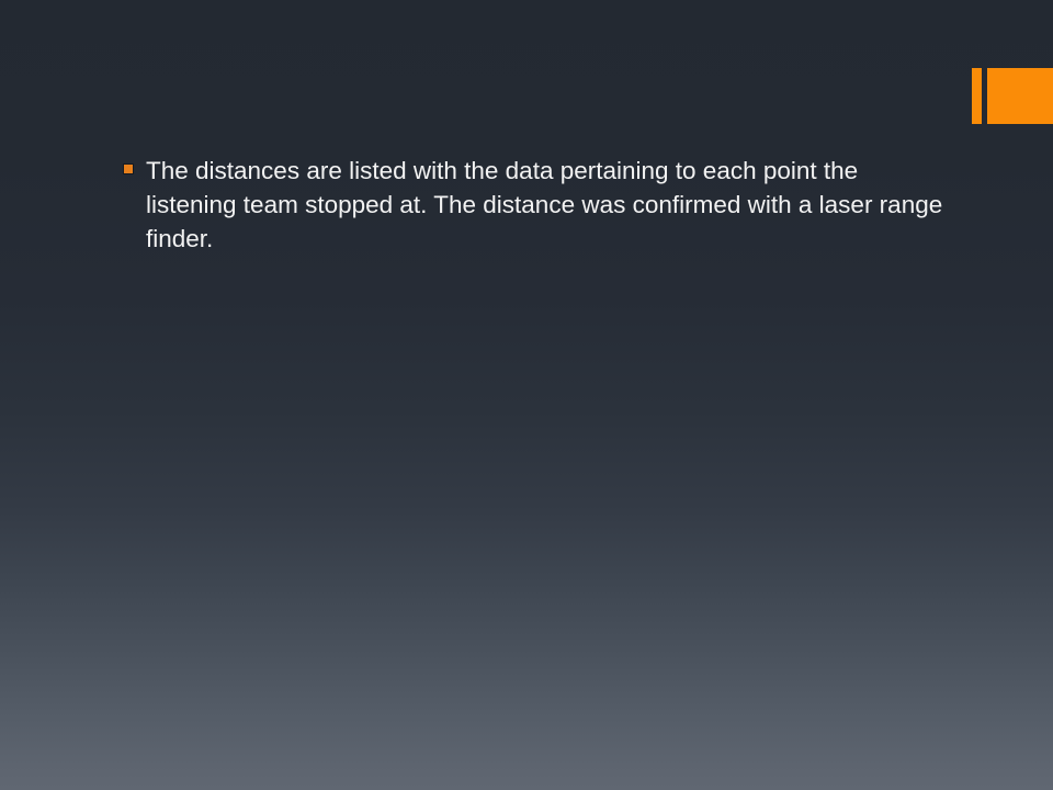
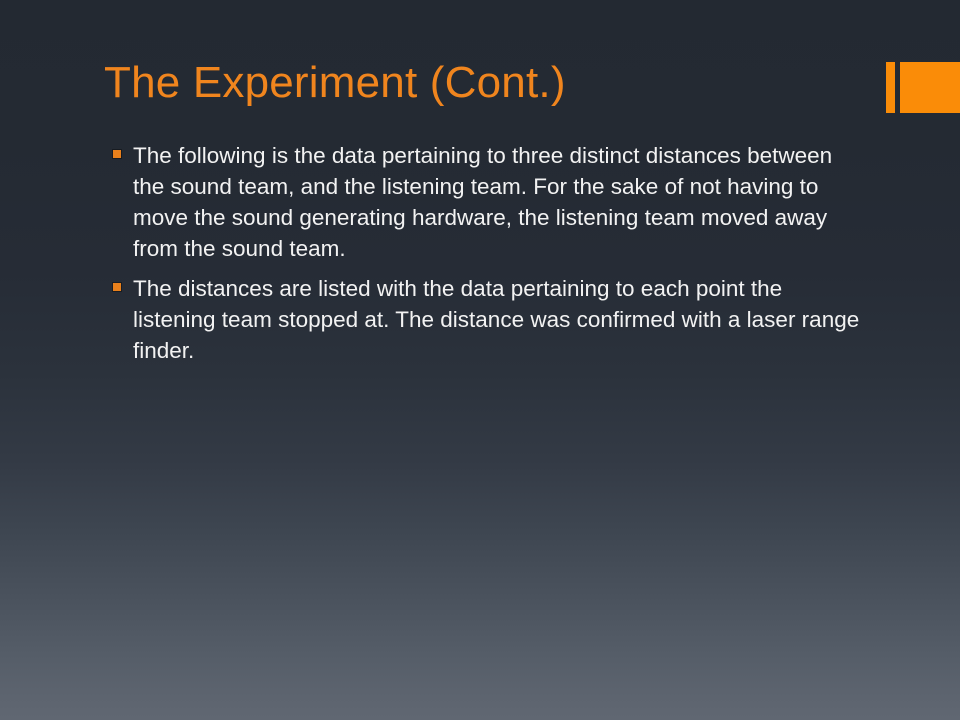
+ The Experiment (Cont.)
+ The following is the data pertaining to three distinct distances between the sound team, and the listening team. For the sake of not having to move the sound generating hardware, the listening team moved away from the sound team.
  The distances are listed with the data pertaining to each point the listening team stopped at. The distance was confirmed with a laser range finder.
